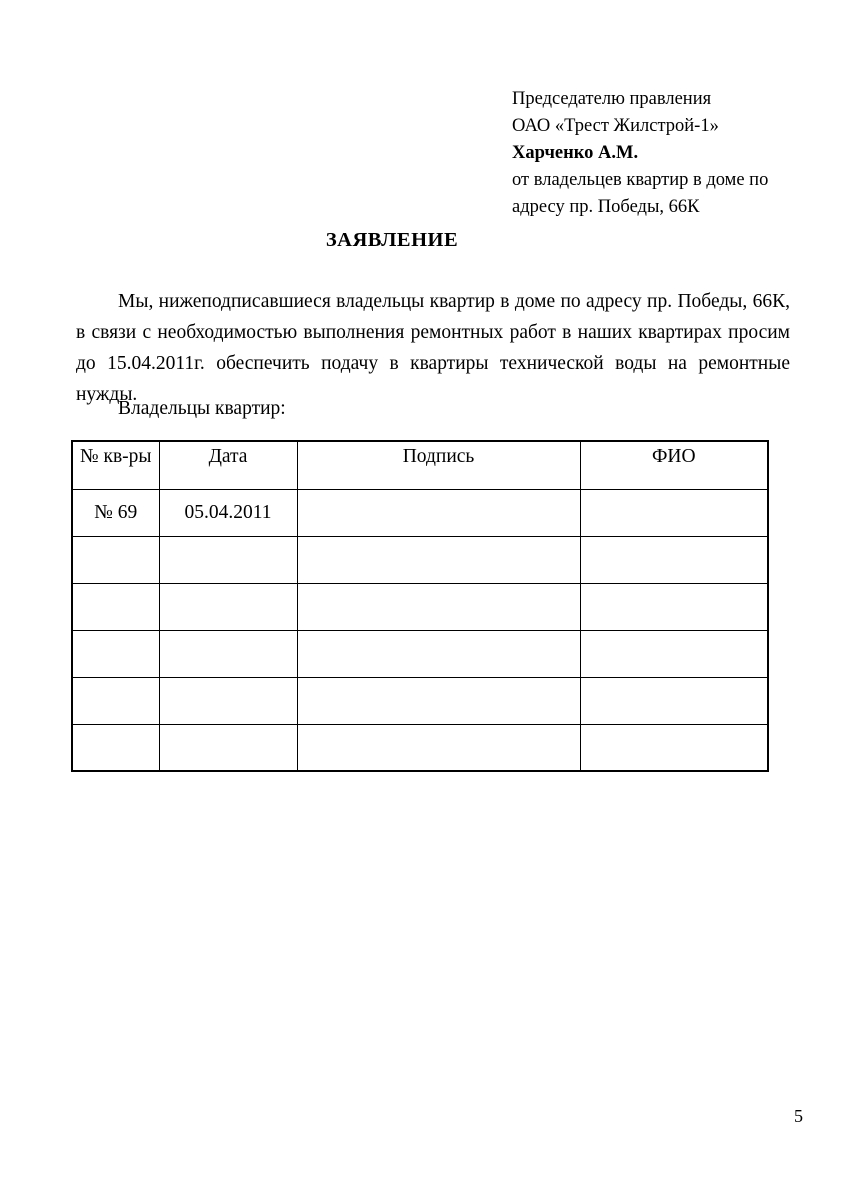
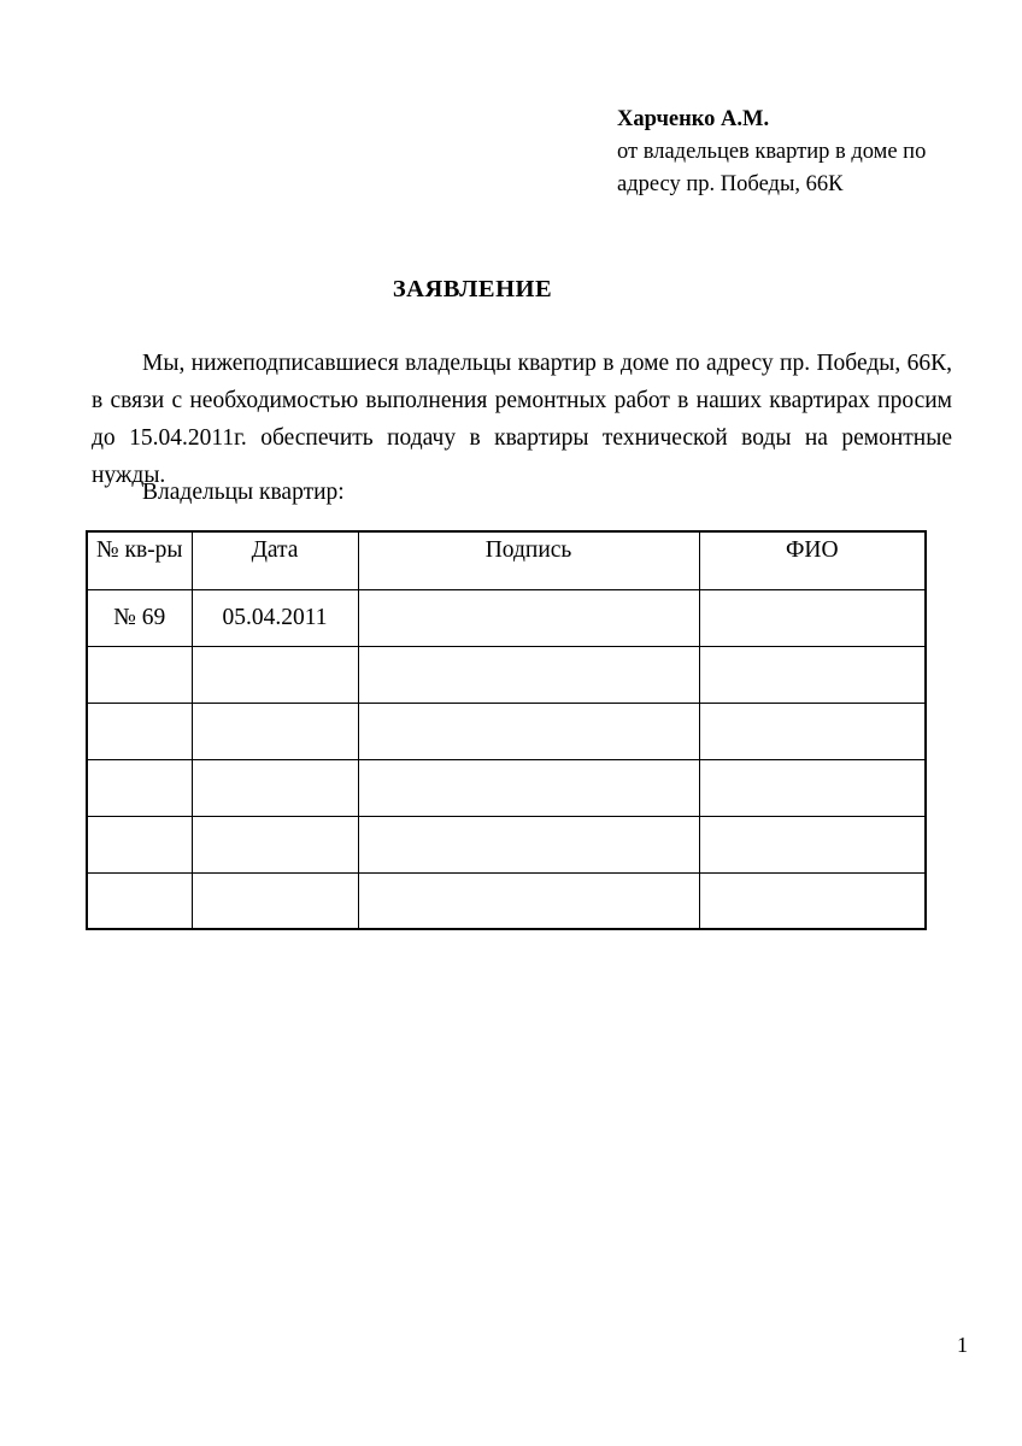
- Председателю правления
- ОАО «Трест Жилстрой-1»
  Харченко А.М.
  от владельцев квартир в доме по
  адресу пр. Победы, 66К
  ЗАЯВЛЕНИЕ
  Мы, нижеподписавшиеся владельцы квартир в доме по адресу пр. Победы, 66К, в связи с необходимостью выполнения ремонтных работ в наших квартирах просим до 15.04.2011г. обеспечить подачу в квартиры технической воды на ремонтные нужды.
  Владельцы квартир:
  № кв-ры	Дата	Подпись	ФИО
  № 69	05.04.2011
- 5
+ 1
